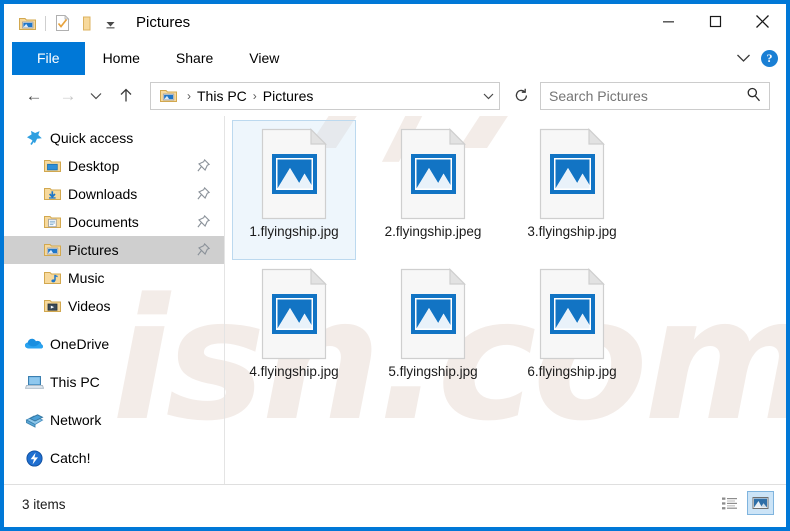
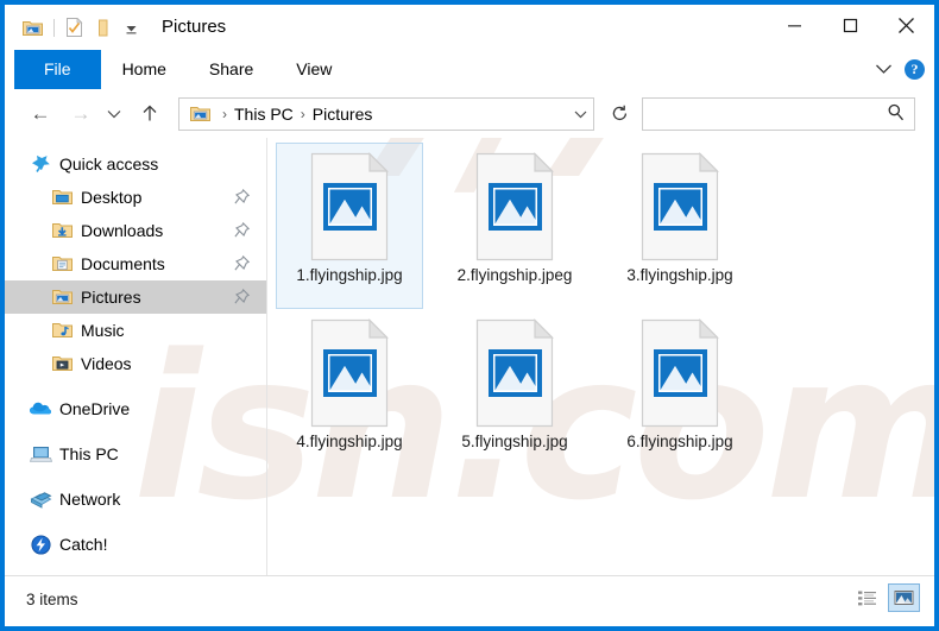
  ish.com
  Pictures
  File
  Home
  Share
  View
  ?
  ←
  →
  ›
  This PC
  ›
  Pictures
- Search Pictures
  Quick access
  Desktop
  Downloads
  Documents
  Pictures
  Music
  Videos
  OneDrive
  This PC
  Network
  Catch!
  1.flyingship.jpg
  2.flyingship.jpeg
  3.flyingship.jpg
  4.flyingship.jpg
  5.flyingship.jpg
  6.flyingship.jpg
  3 items
